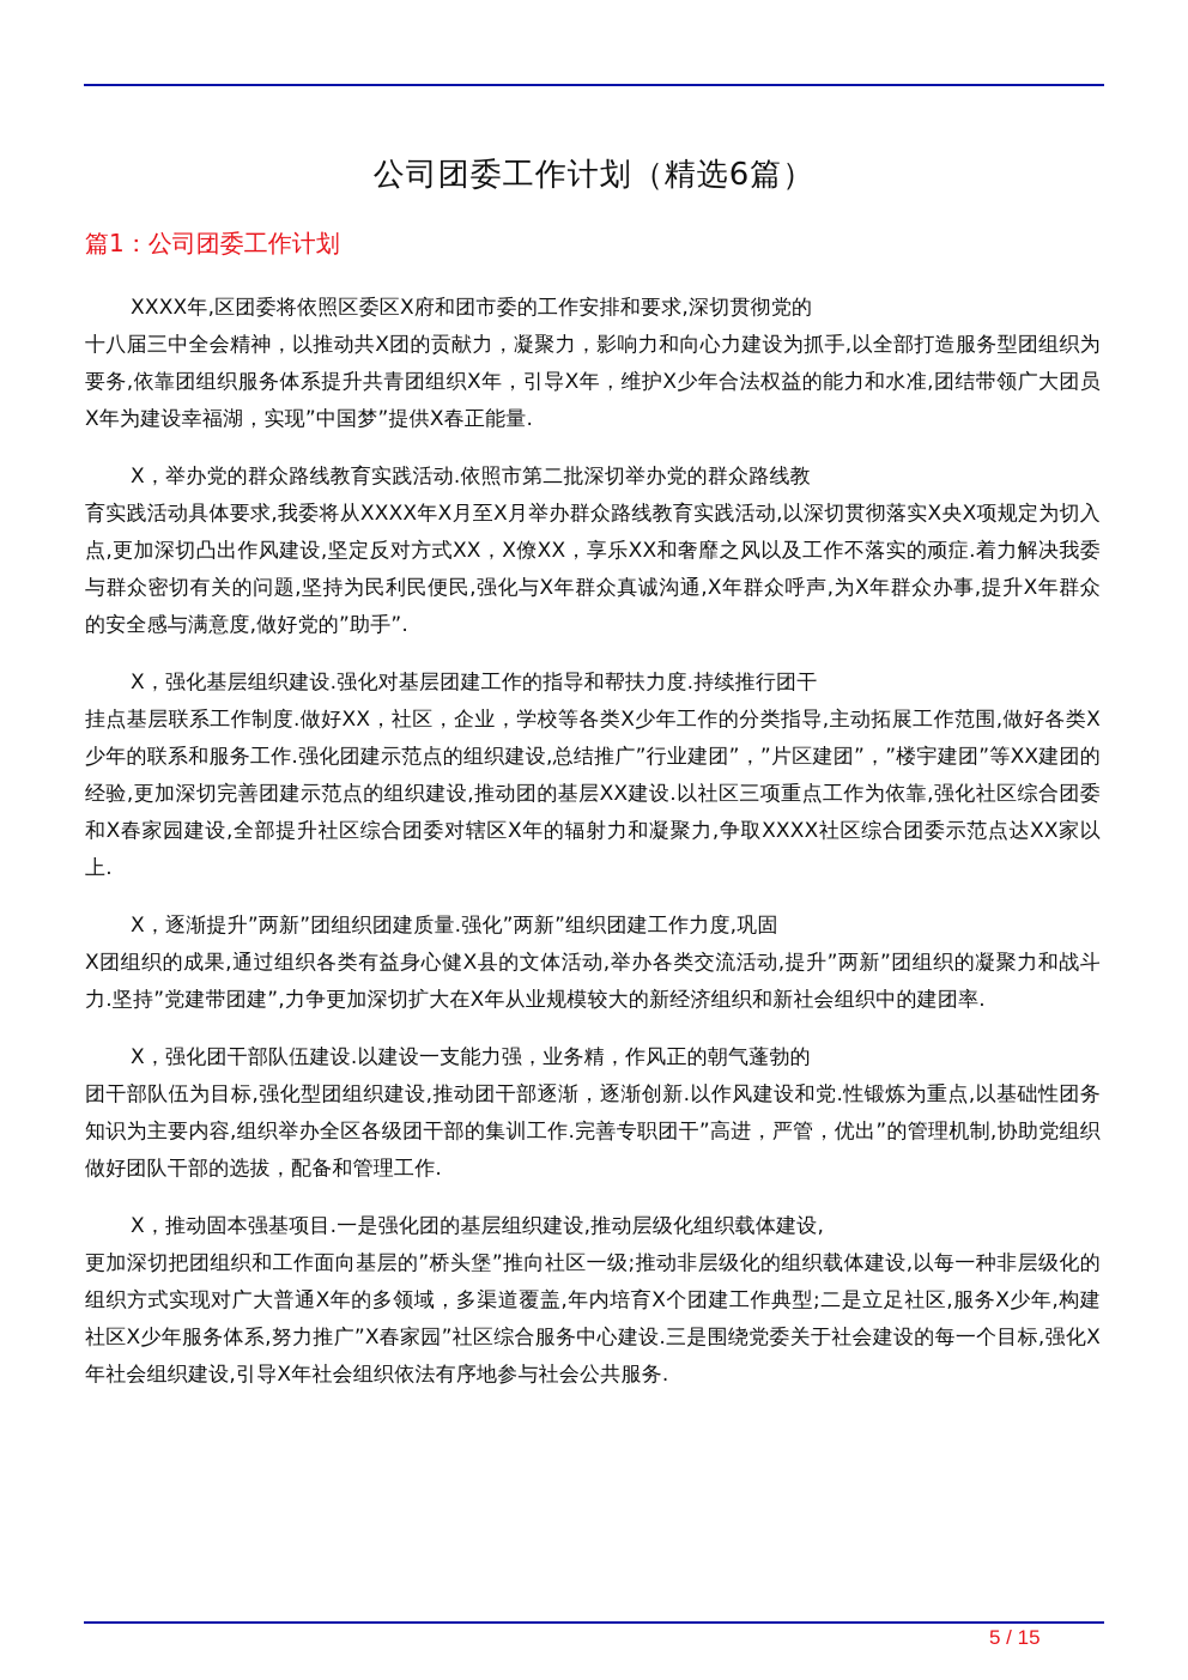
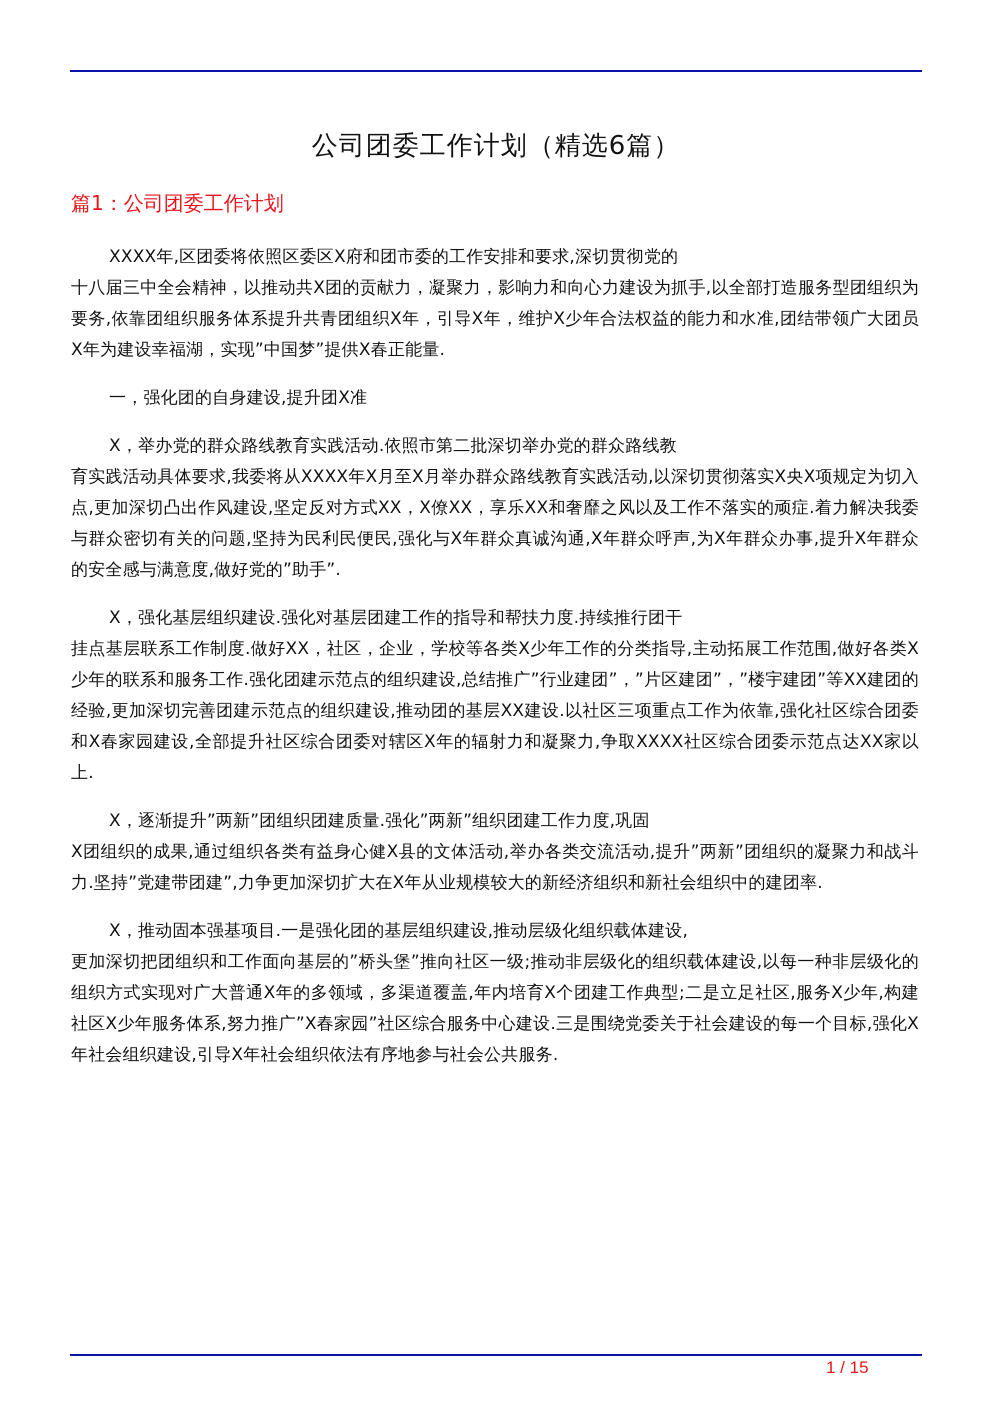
  公司团委工作计划（精选6篇）
  篇1：公司团委工作计划
  XXXX年,区团委将依照区委区X府和团市委的工作安排和要求,深切贯彻党的
  十八届三中全会精神，以推动共X团的贡献力，凝聚力，影响力和向心力建设为抓手,以全部打造服务型团组织为要务,依靠团组织服务体系提升共青团组织X年，引导X年，维护X少年合法权益的能力和水准,团结带领广大团员X年为建设幸福湖，实现”中国梦”提供X春正能量.
+ 一，强化团的自身建设,提升团X准
  X，举办党的群众路线教育实践活动.依照市第二批深切举办党的群众路线教
  育实践活动具体要求,我委将从XXXX年X月至X月举办群众路线教育实践活动,以深切贯彻落实X央X项规定为切入点,更加深切凸出作风建设,坚定反对方式XX，X僚XX，享乐XX和奢靡之风以及工作不落实的顽症.着力解决我委与群众密切有关的问题,坚持为民利民便民,强化与X年群众真诚沟通,X年群众呼声,为X年群众办事,提升X年群众的安全感与满意度,做好党的”助手”.
  X，强化基层组织建设.强化对基层团建工作的指导和帮扶力度.持续推行团干
  挂点基层联系工作制度.做好XX，社区，企业，学校等各类X少年工作的分类指导,主动拓展工作范围,做好各类X少年的联系和服务工作.强化团建示范点的组织建设,总结推广”行业建团”，”片区建团”，”楼宇建团”等XX建团的经验,更加深切完善团建示范点的组织建设,推动团的基层XX建设.以社区三项重点工作为依靠,强化社区综合团委和X春家园建设,全部提升社区综合团委对辖区X年的辐射力和凝聚力,争取XXXX社区综合团委示范点达XX家以上.
  X，逐渐提升”两新”团组织团建质量.强化”两新”组织团建工作力度,巩固
  X团组织的成果,通过组织各类有益身心健X县的文体活动,举办各类交流活动,提升”两新”团组织的凝聚力和战斗力.坚持”党建带团建”,力争更加深切扩大在X年从业规模较大的新经济组织和新社会组织中的建团率.
- X，强化团干部队伍建设.以建设一支能力强，业务精，作风正的朝气蓬勃的
- 团干部队伍为目标,强化型团组织建设,推动团干部逐渐，逐渐创新.以作风建设和党.性锻炼为重点,以基础性团务知识为主要内容,组织举办全区各级团干部的集训工作.完善专职团干”高进，严管，优出”的管理机制,协助党组织做好团队干部的选拔，配备和管理工作.
  X，推动固本强基项目.一是强化团的基层组织建设,推动层级化组织载体建设,
  更加深切把团组织和工作面向基层的”桥头堡”推向社区一级;推动非层级化的组织载体建设,以每一种非层级化的组织方式实现对广大普通X年的多领域，多渠道覆盖,年内培育X个团建工作典型;二是立足社区,服务X少年,构建社区X少年服务体系,努力推广”X春家园”社区综合服务中心建设.三是围绕党委关于社会建设的每一个目标,强化X年社会组织建设,引导X年社会组织依法有序地参与社会公共服务.
- 5 / 15
+ 1 / 15
